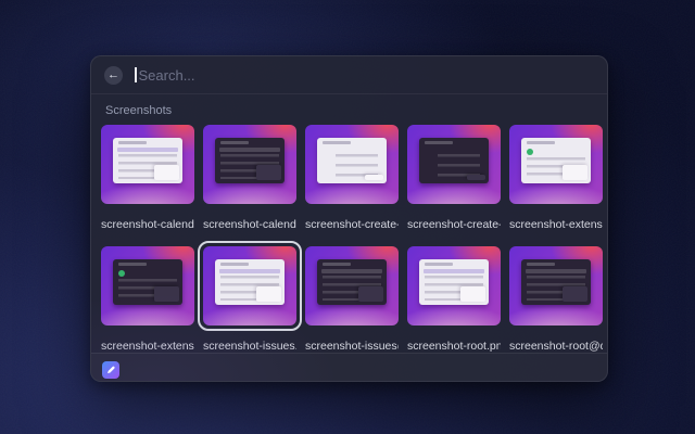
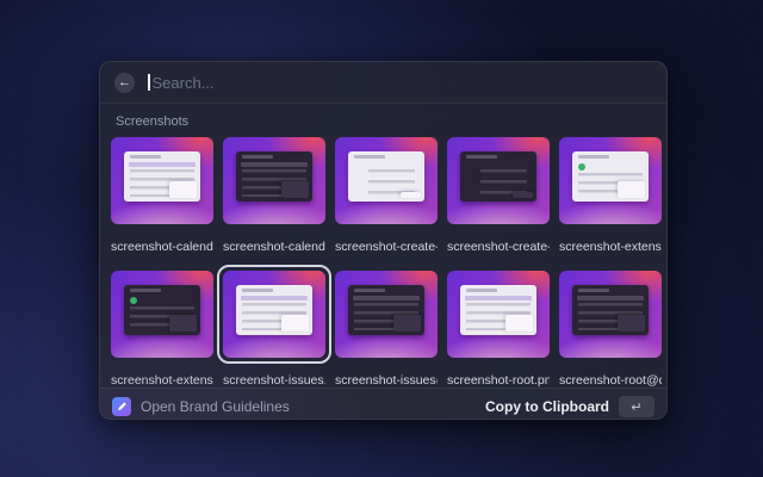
+ Open Brand Guidelines
+ Copy to Clipboard
+ ↵
